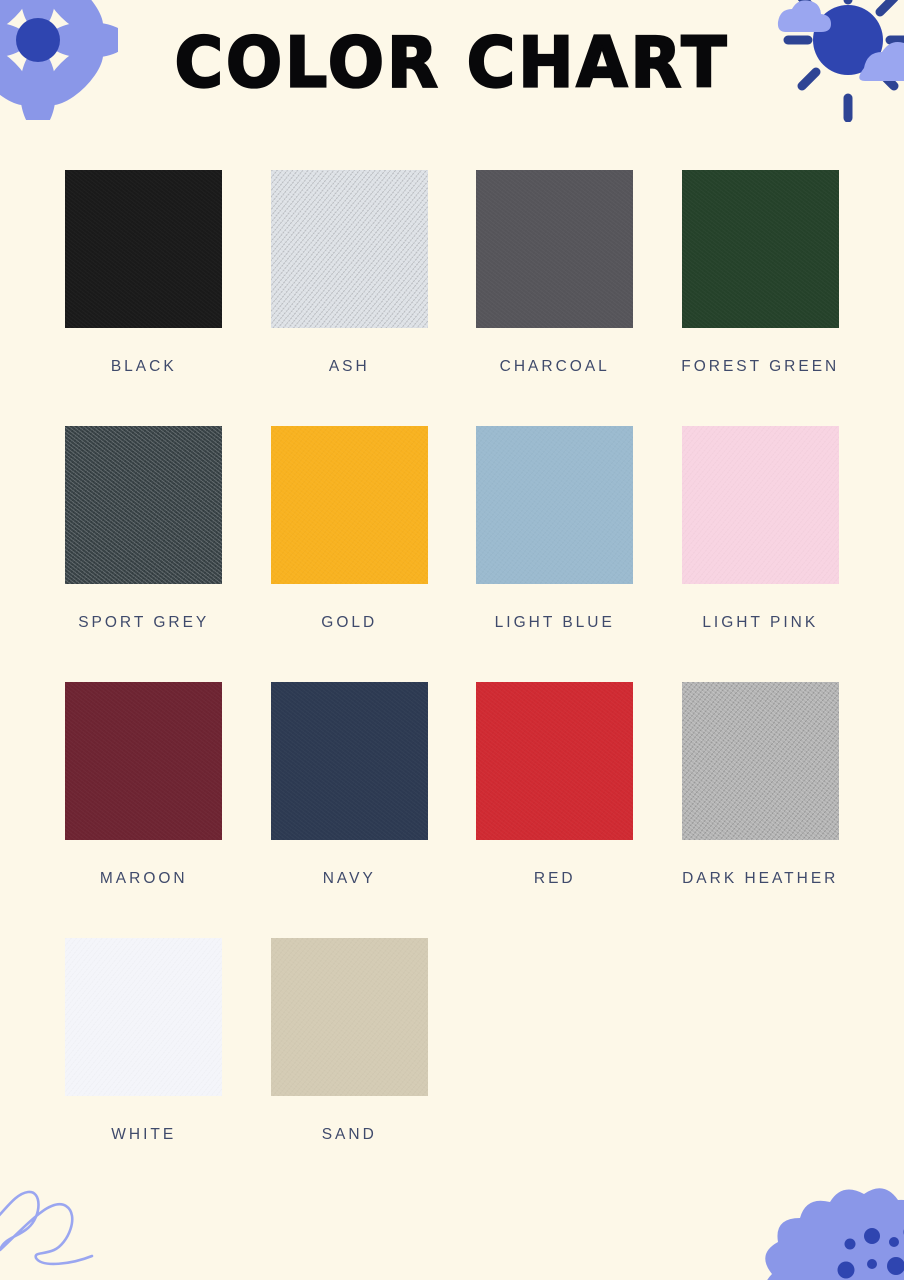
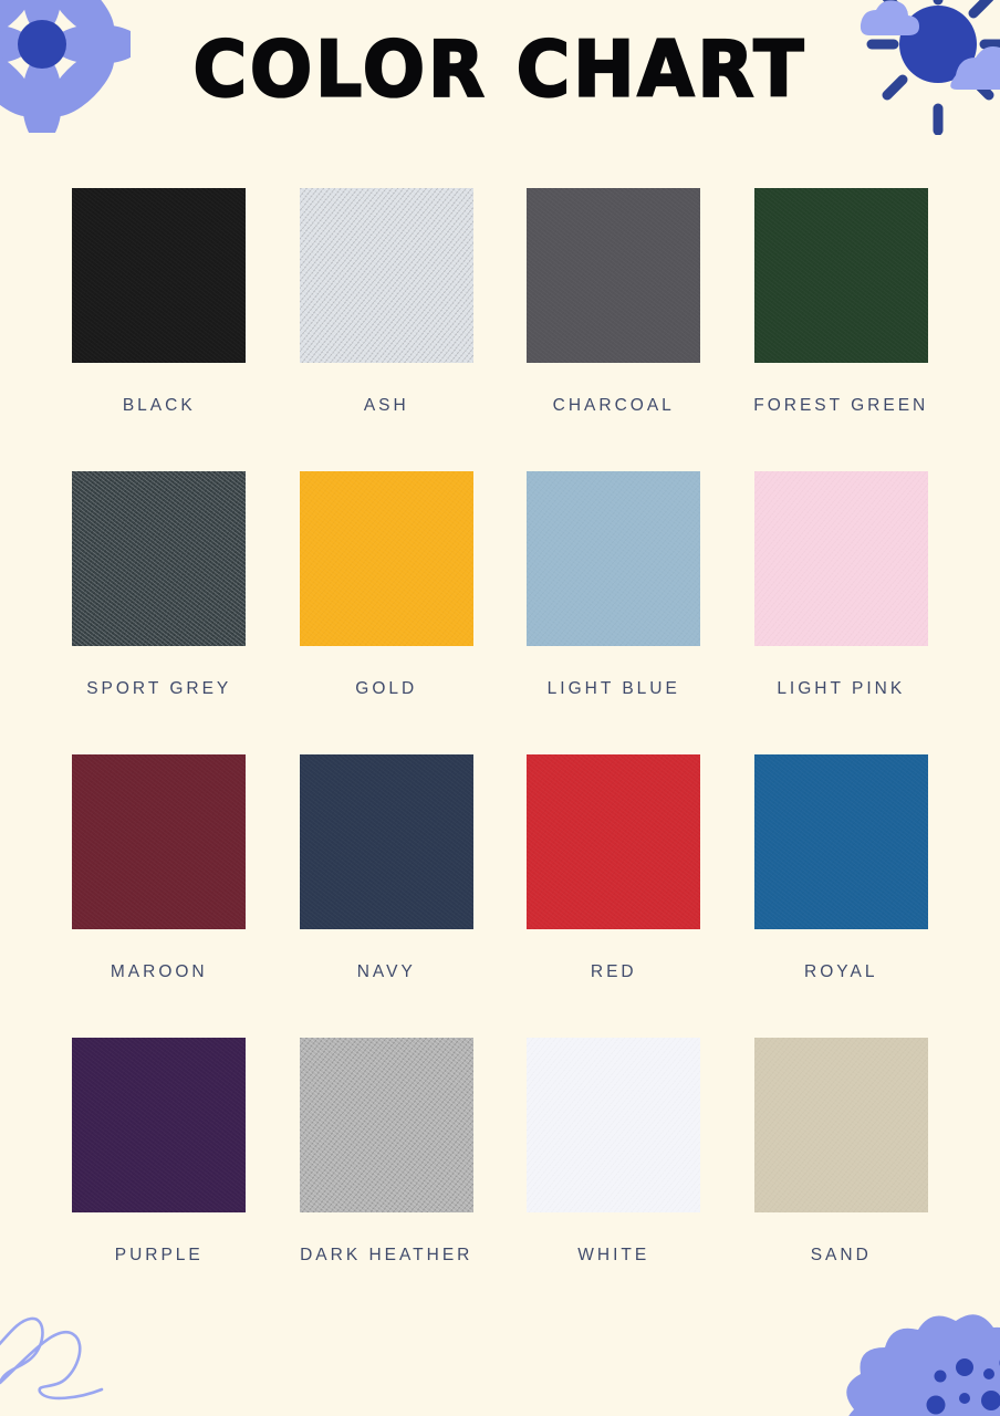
  COLOR CHART
  BLACK
  ASH
  CHARCOAL
  FOREST GREEN
  SPORT GREY
  GOLD
  LIGHT BLUE
  LIGHT PINK
  MAROON
  NAVY
  RED
+ ROYAL
+ PURPLE
  DARK HEATHER
  WHITE
  SAND
